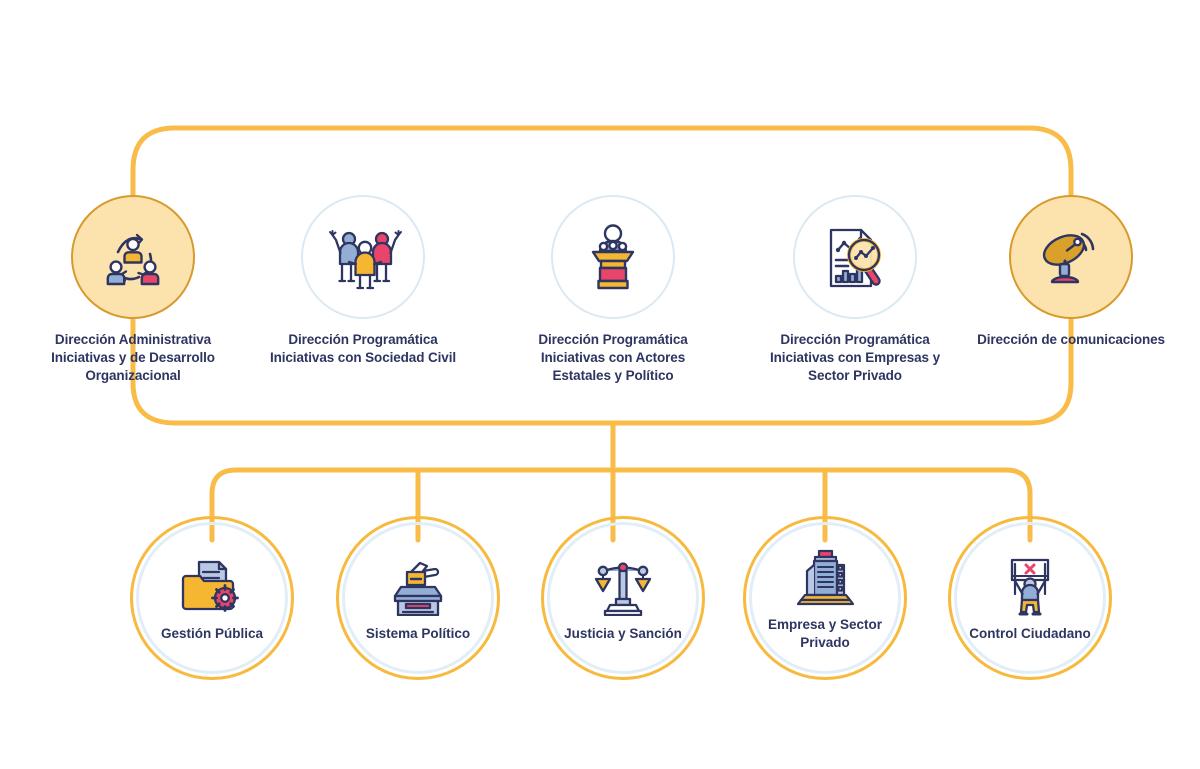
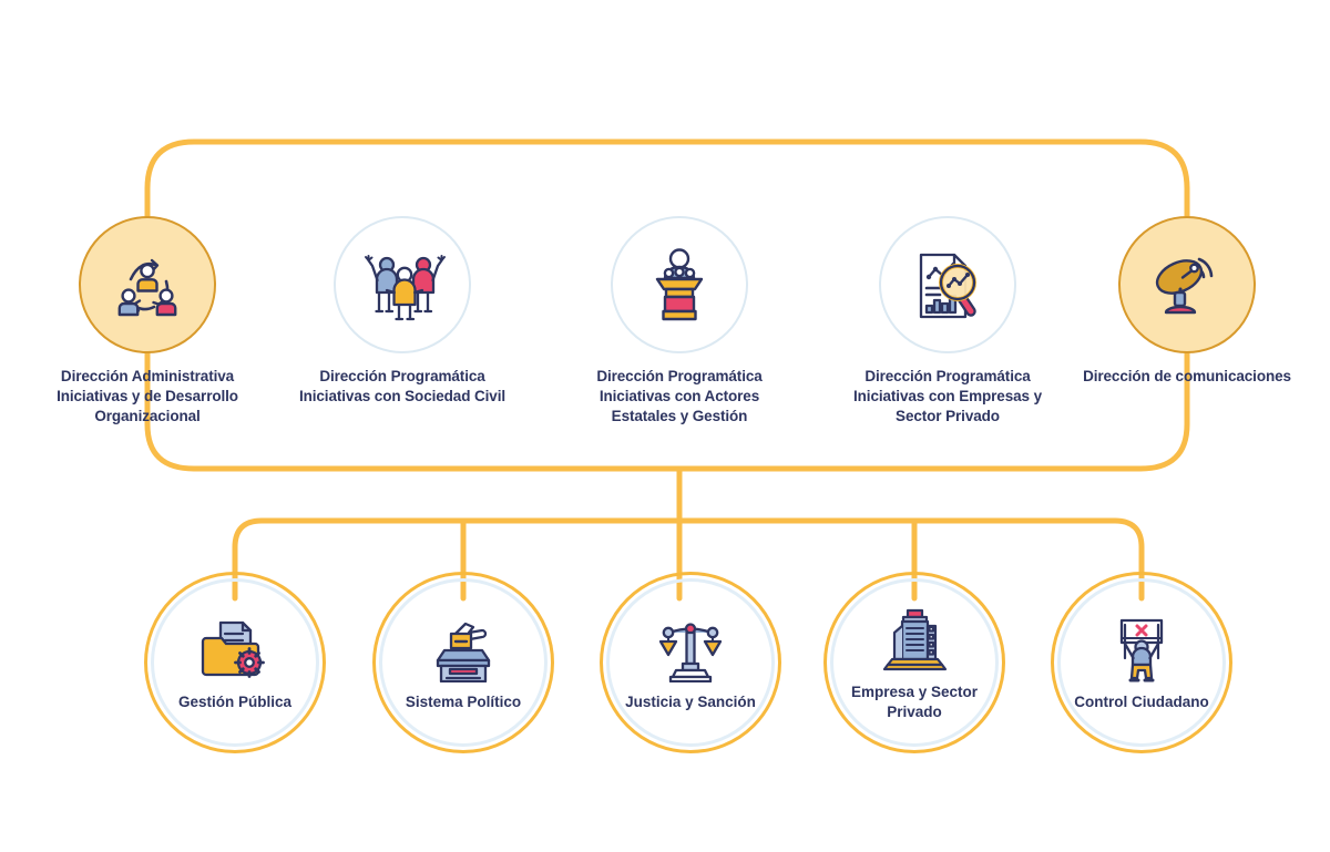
  Dirección Administrativa Iniciativas y de Desarrollo Organizacional
  Dirección Programática Iniciativas con Sociedad Civil
- Dirección Programática Iniciativas con Actores Estatales y Político
+ Dirección Programática Iniciativas con Actores Estatales y Gestión
  Dirección Programática Iniciativas con Empresas y Sector Privado
  Dirección de comunicaciones
  Gestión Pública
  Sistema Político
  Justicia y Sanción
  Empresa y Sector Privado
  Control Ciudadano
